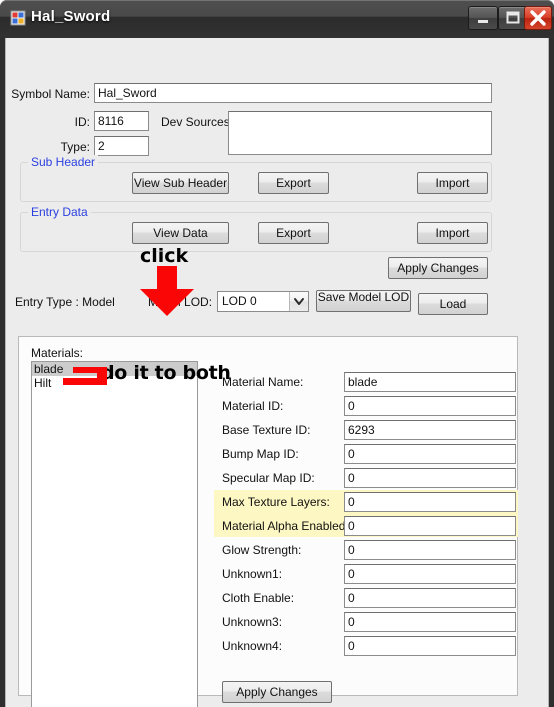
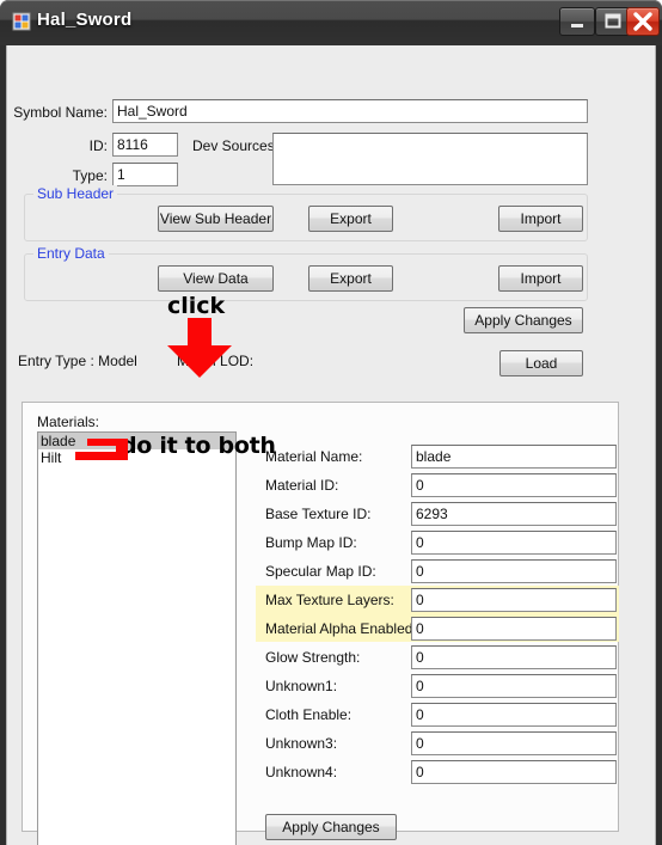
  Hal_Sword
  Symbol Name:
  Hal_Sword
  ID:
  8116
  Type:
- 2
+ 1
  Dev Sources
  Sub Header
  View Sub Header
  Export
  Import
  Entry Data
  View Data
  Export
  Import
  Apply Changes
  Entry Type : Model
- LOD 0
- Save Model LOD
  Load
  Materials:
  blade
  Hilt
  Material Name:
  blade
  Material ID:
  0
  Base Texture ID:
  6293
  Bump Map ID:
  0
  Specular Map ID:
  0
  Max Texture Layers:
  0
  Material Alpha Enabled
  0
  Glow Strength:
  0
  Unknown1:
  0
  Cloth Enable:
  0
  Unknown3:
  0
  Unknown4:
  0
  Apply Changes
  click
  do it to both
